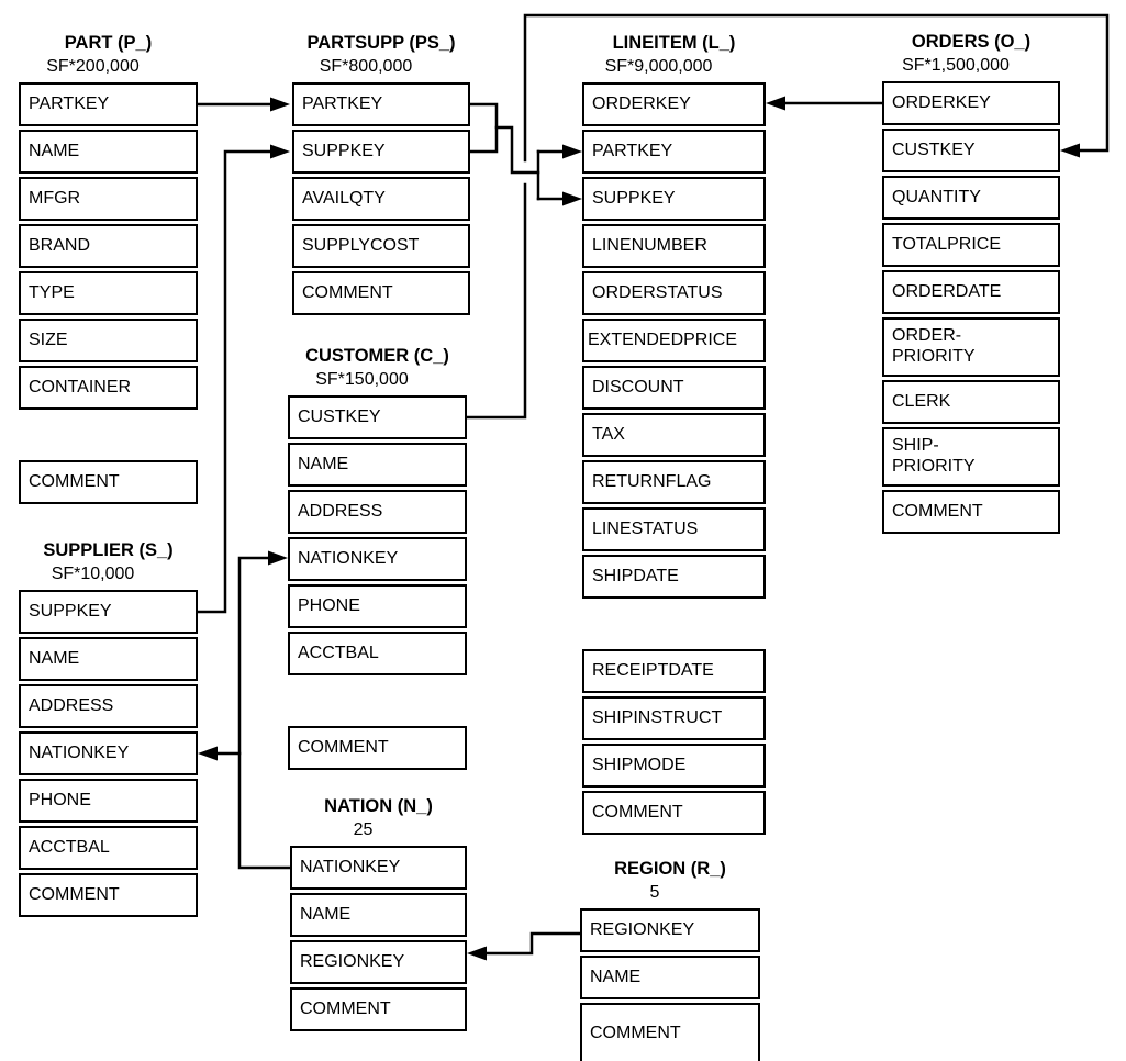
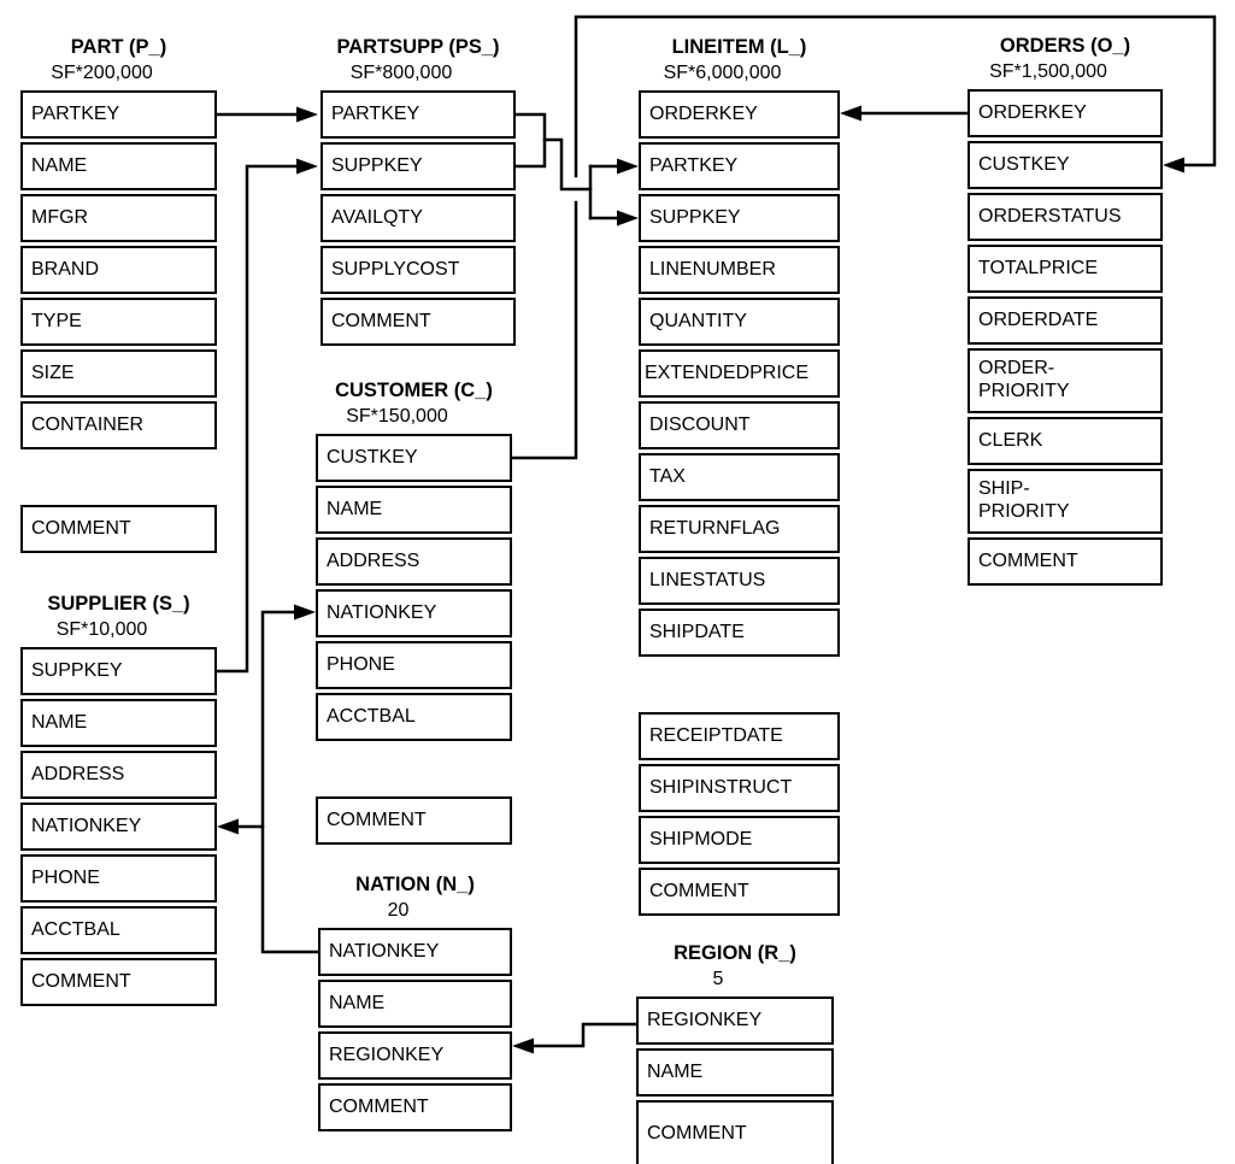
  PART (P_)
  SF*200,000
  PARTKEY
  NAME
  MFGR
  BRAND
  TYPE
  SIZE
  CONTAINER
  COMMENT
  PARTSUPP (PS_)
  SF*800,000
  PARTKEY
  SUPPKEY
  AVAILQTY
  SUPPLYCOST
  COMMENT
  LINEITEM (L_)
- SF*9,000,000
+ SF*6,000,000
  ORDERKEY
  PARTKEY
  SUPPKEY
  LINENUMBER
- ORDERSTATUS
+ QUANTITY
  EXTENDEDPRICE
  DISCOUNT
  TAX
  RETURNFLAG
  LINESTATUS
  SHIPDATE
  RECEIPTDATE
  SHIPINSTRUCT
  SHIPMODE
  COMMENT
  ORDERS (O_)
  SF*1,500,000
  ORDERKEY
  CUSTKEY
- QUANTITY
+ ORDERSTATUS
  TOTALPRICE
  ORDERDATE
  ORDER-
  PRIORITY
  CLERK
  SHIP-
  PRIORITY
  COMMENT
  SUPPLIER (S_)
  SF*10,000
  SUPPKEY
  NAME
  ADDRESS
  NATIONKEY
  PHONE
  ACCTBAL
  COMMENT
  CUSTOMER (C_)
  SF*150,000
  CUSTKEY
  NAME
  ADDRESS
  NATIONKEY
  PHONE
  ACCTBAL
  COMMENT
  NATION (N_)
- 25
+ 20
  NATIONKEY
  NAME
  REGIONKEY
  COMMENT
  REGION (R_)
  5
  REGIONKEY
  NAME
  COMMENT
